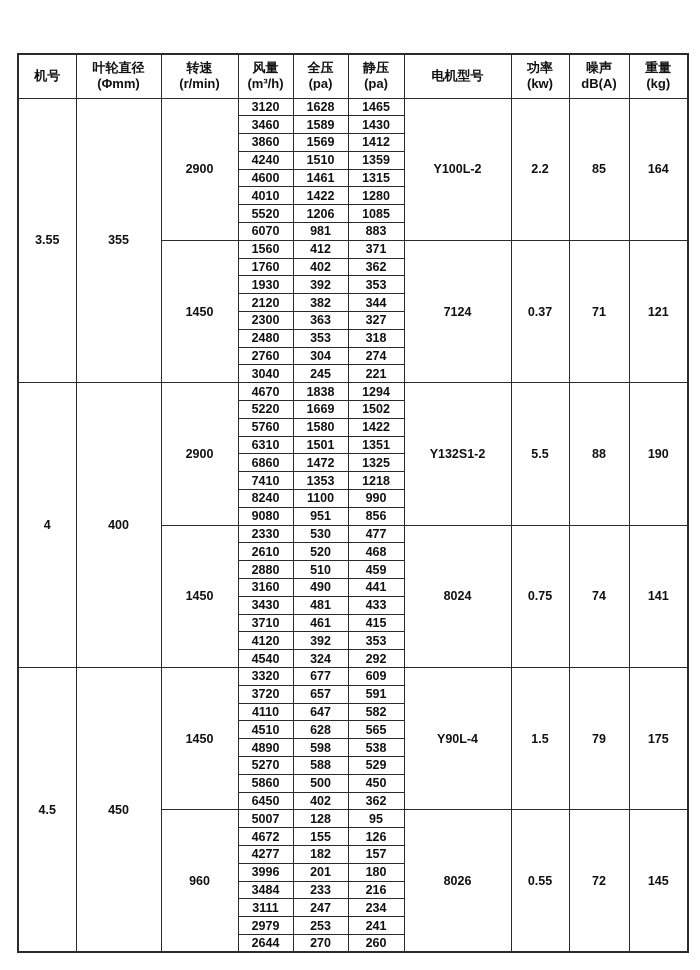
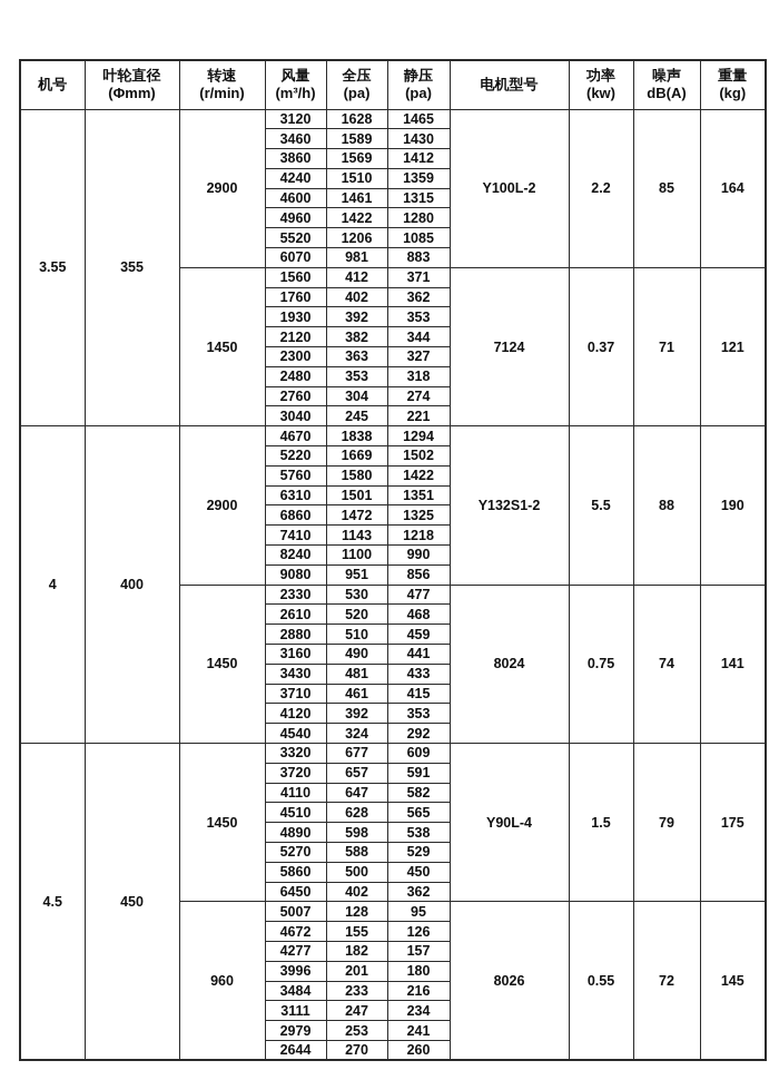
  机号	叶轮直径(Φmm)	转速(r/min)	风量(m³/h)	全压(pa)	静压(pa)	电机型号	功率(kw)	噪声dB(A)	重量(kg)
  3.55	355	2900	3120	1628	1465	Y100L-2	2.2	85	164
  3460	1589	1430
  3860	1569	1412
  4240	1510	1359
  4600	1461	1315
- 4010	1422	1280
+ 4960	1422	1280
  5520	1206	1085
  6070	981	883
  1450	1560	412	371	7124	0.37	71	121
  1760	402	362
  1930	392	353
  2120	382	344
  2300	363	327
  2480	353	318
  2760	304	274
  3040	245	221
  4	400	2900	4670	1838	1294	Y132S1-2	5.5	88	190
  5220	1669	1502
  5760	1580	1422
  6310	1501	1351
  6860	1472	1325
- 7410	1353	1218
+ 7410	1143	1218
  8240	1100	990
  9080	951	856
  1450	2330	530	477	8024	0.75	74	141
  2610	520	468
  2880	510	459
  3160	490	441
  3430	481	433
  3710	461	415
  4120	392	353
  4540	324	292
  4.5	450	1450	3320	677	609	Y90L-4	1.5	79	175
  3720	657	591
  4110	647	582
  4510	628	565
  4890	598	538
  5270	588	529
  5860	500	450
  6450	402	362
  960	5007	128	95	8026	0.55	72	145
  4672	155	126
  4277	182	157
  3996	201	180
  3484	233	216
  3111	247	234
  2979	253	241
  2644	270	260
